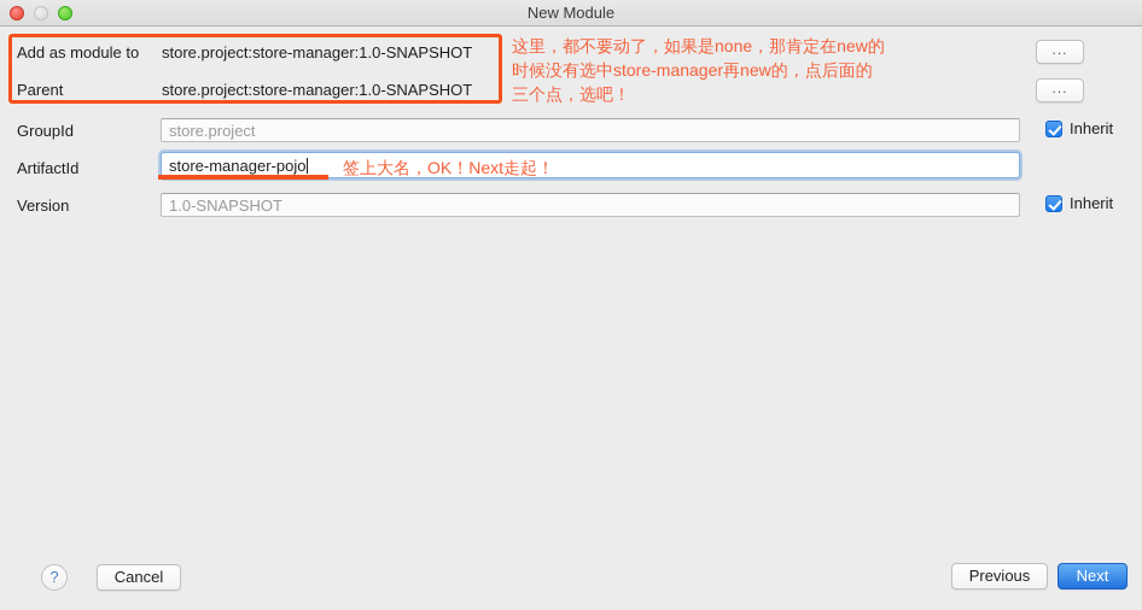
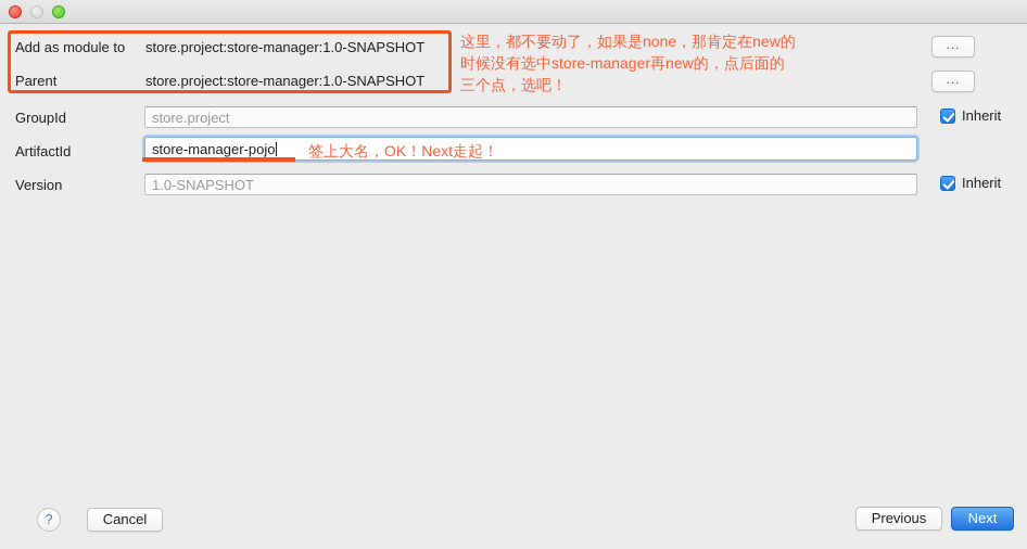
- New Module
  Add as module to
  store.project:store-manager:1.0-SNAPSHOT
  ...
  Parent
  store.project:store-manager:1.0-SNAPSHOT
  ...
  GroupId
  store.project
  Inherit
  ArtifactId
  store-manager-pojo
  Version
  1.0-SNAPSHOT
  Inherit
  这里，都不要动了，如果是none，那肯定在new的
  时候没有选中store-manager再new的，点后面的
  三个点，选吧！
  签上大名，OK！Next走起！
  ?
  Cancel
  Previous
  Next
